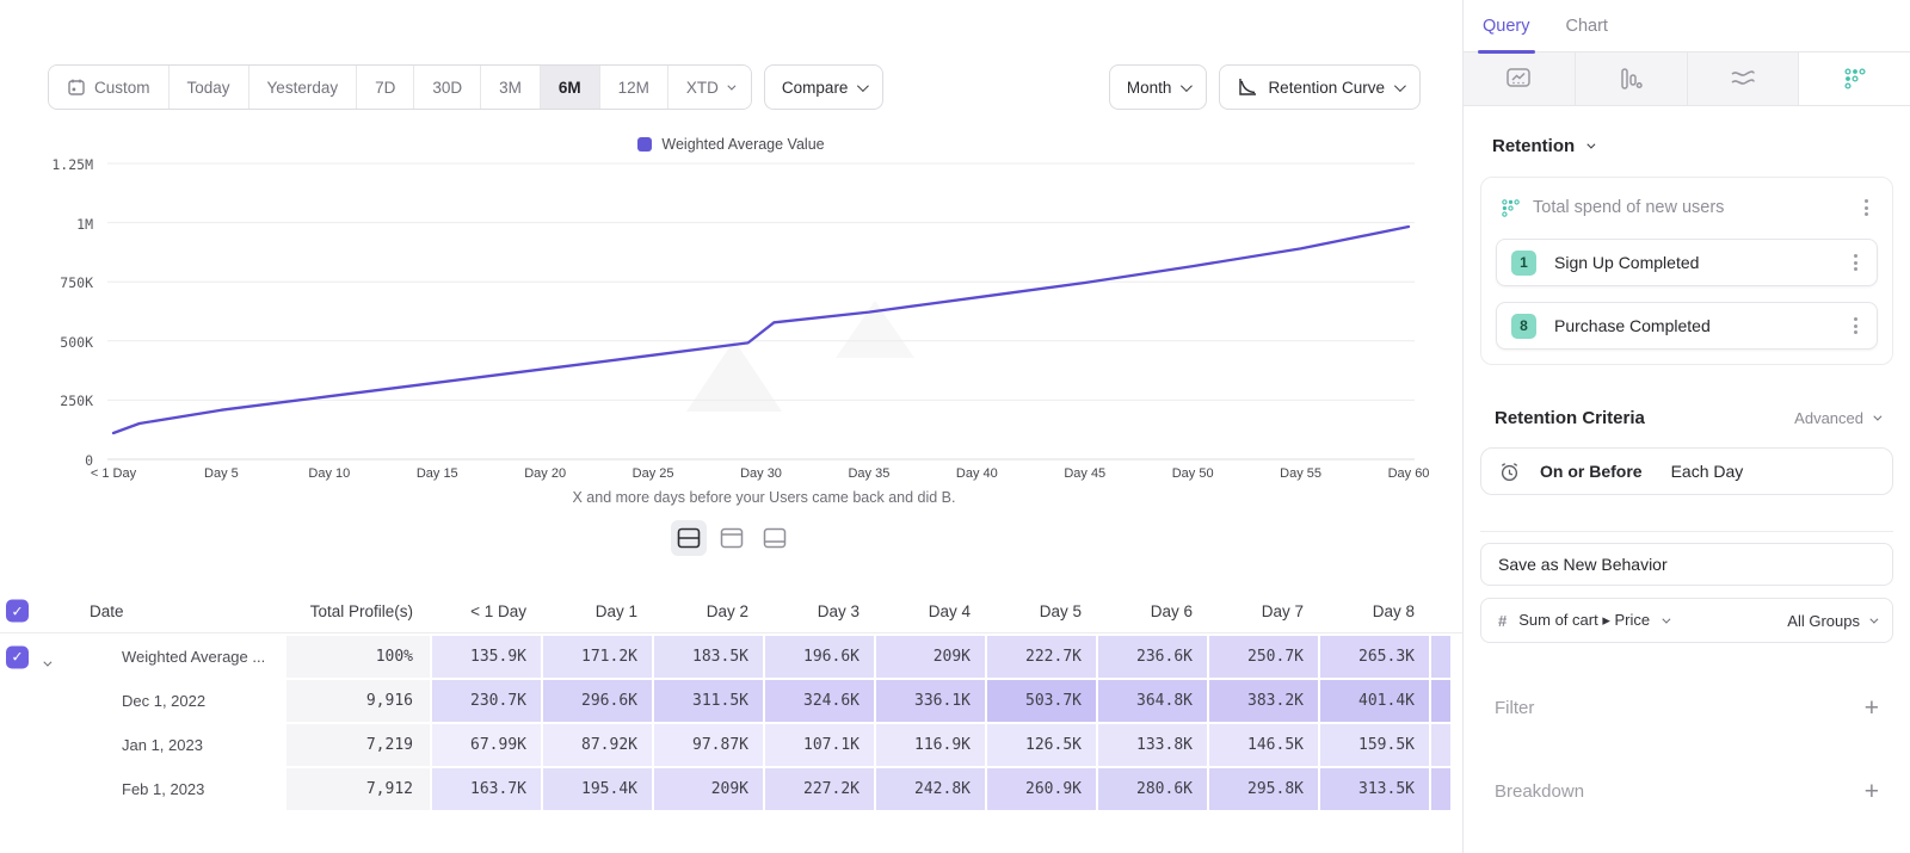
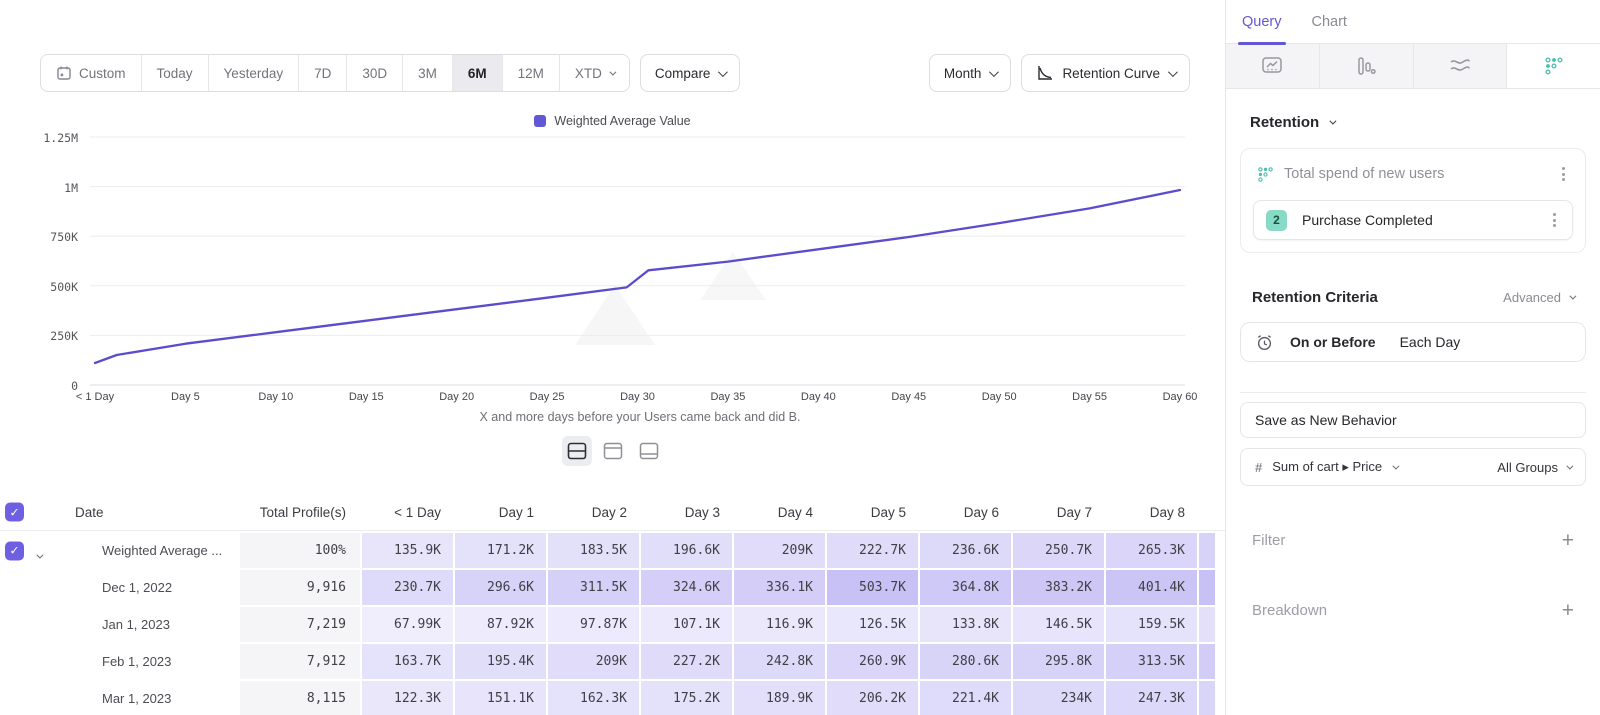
  Custom
  Today
  Yesterday
  7D
  30D
  3M
  6M
  12M
  XTD
  Compare
  Month
  Retention Curve
  Weighted Average Value
  1.25M
  1M
  750K
  500K
  250K
  0
  < 1 Day
  Day 5
  Day 10
  Day 15
  Day 20
  Day 25
  Day 30
  Day 35
  Day 40
  Day 45
  Day 50
  Day 55
  Day 60
  X and more days before your Users came back and did B.
  ✓
  Date
  Total Profile(s)
  < 1 Day
  Day 1
  Day 2
  Day 3
  Day 4
  Day 5
  Day 6
  Day 7
  Day 8
  ✓
  Weighted Average ...
  100%
  135.9K
  171.2K
  183.5K
  196.6K
  209K
  222.7K
  236.6K
  250.7K
  265.3K
  Dec 1, 2022
  9,916
  230.7K
  296.6K
  311.5K
  324.6K
  336.1K
  503.7K
  364.8K
  383.2K
  401.4K
  Jan 1, 2023
  7,219
  67.99K
  87.92K
  97.87K
  107.1K
  116.9K
  126.5K
  133.8K
  146.5K
  159.5K
  Feb 1, 2023
  7,912
  163.7K
  195.4K
  209K
  227.2K
  242.8K
  260.9K
  280.6K
  295.8K
  313.5K
+ Mar 1, 2023
+ 8,115
+ 122.3K
+ 151.1K
+ 162.3K
+ 175.2K
+ 189.9K
+ 206.2K
+ 221.4K
+ 234K
+ 247.3K
  Query
  Chart
  Retention
  Total spend of new users
- 1
- Sign Up Completed
- 8
+ 2
  Purchase Completed
  Retention Criteria
  Advanced
  On or Before
  Each Day
  Save as New Behavior
  #
  Sum of cart ▸ Price
  All Groups
  Filter
  +
  Breakdown
  +
